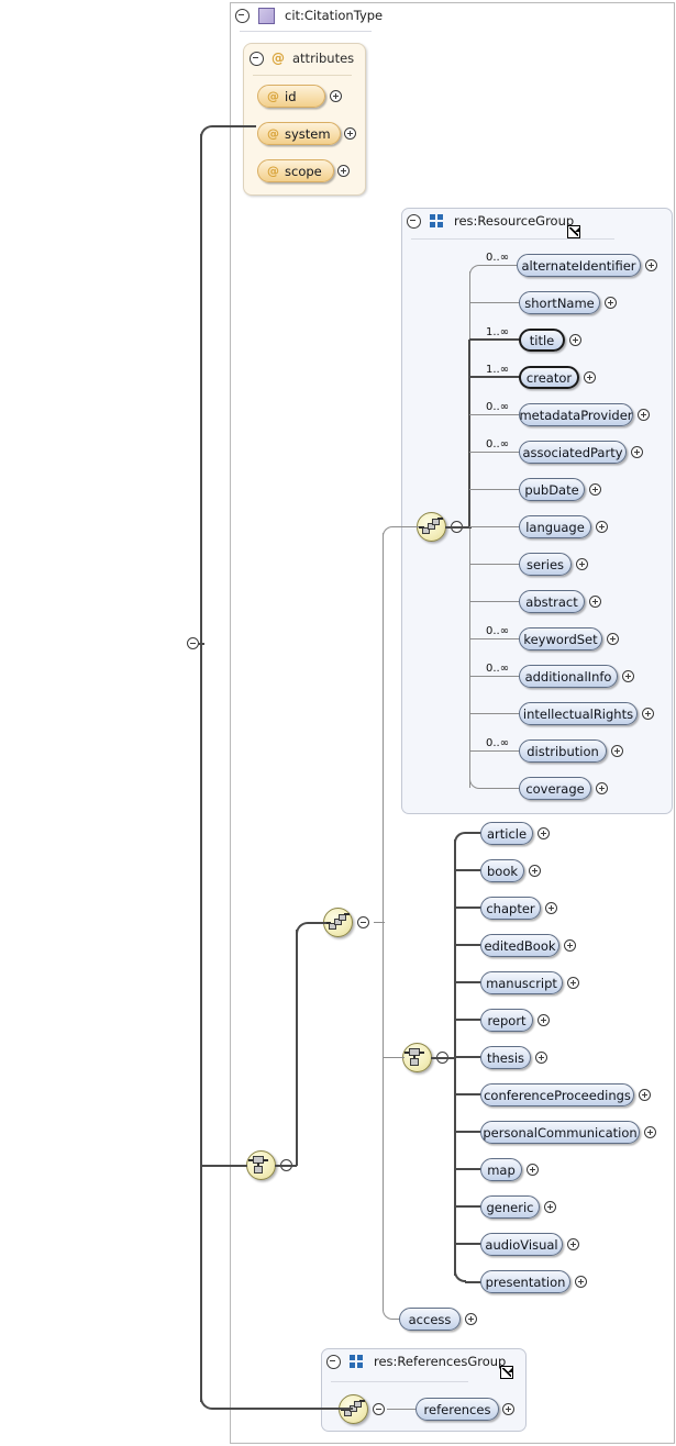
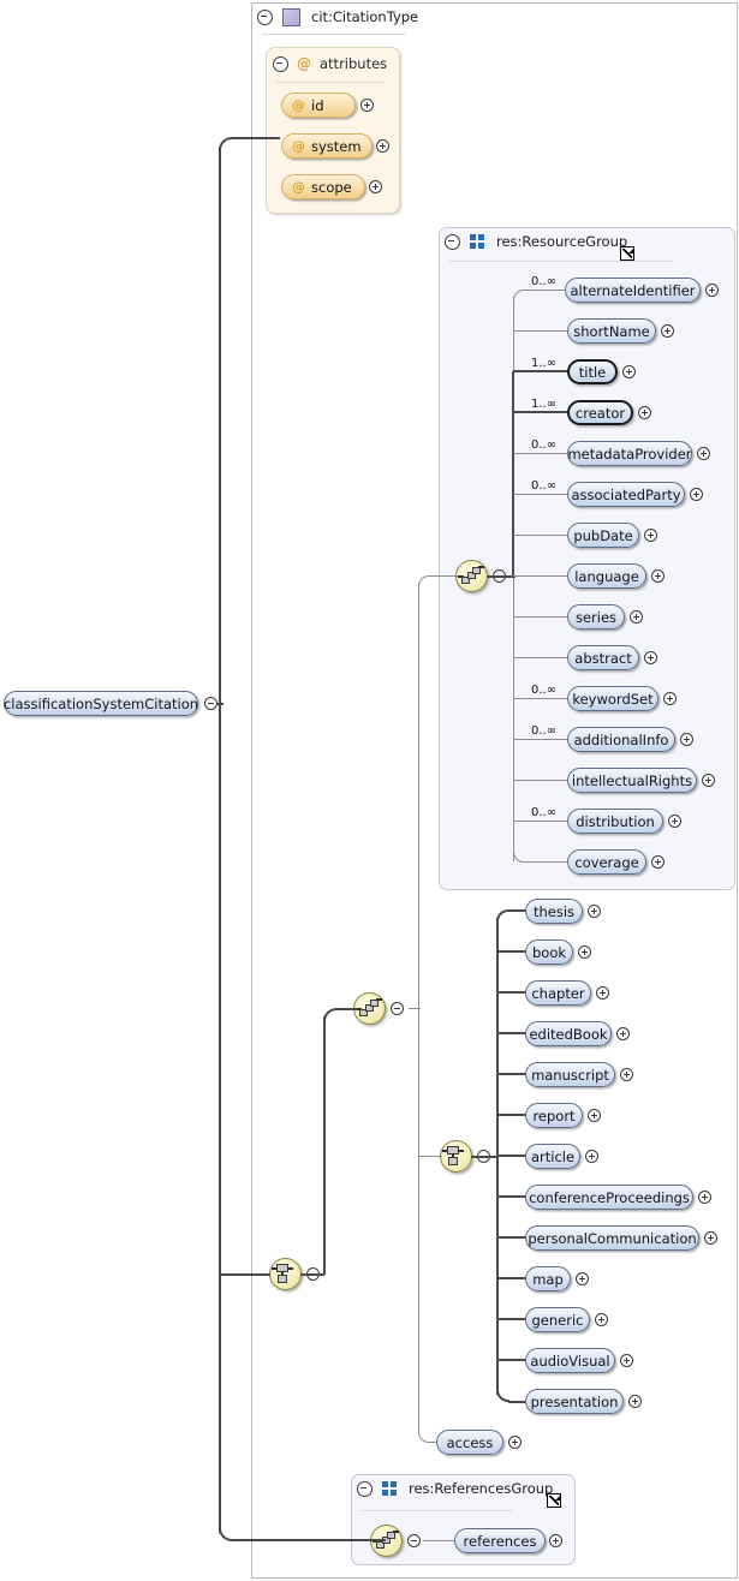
  cit:CitationType
  @
  attributes
  @
  id
  @
  system
  @
  scope
  res:ResourceGroup
  0..∞
  alternateIdentifier
  shortName
  1..∞
  title
  1..∞
  creator
  0..∞
  metadataProvider
  0..∞
  associatedParty
  pubDate
  language
  series
  abstract
  0..∞
  keywordSet
  0..∞
  additionalInfo
  intellectualRights
  0..∞
  distribution
  coverage
- article
+ thesis
  book
  chapter
  editedBook
  manuscript
  report
- thesis
+ article
  conferenceProceedings
  personalCommunication
  map
  generic
  audioVisual
  presentation
  access
  res:ReferencesGroup
  references
+ classificationSystemCitation
